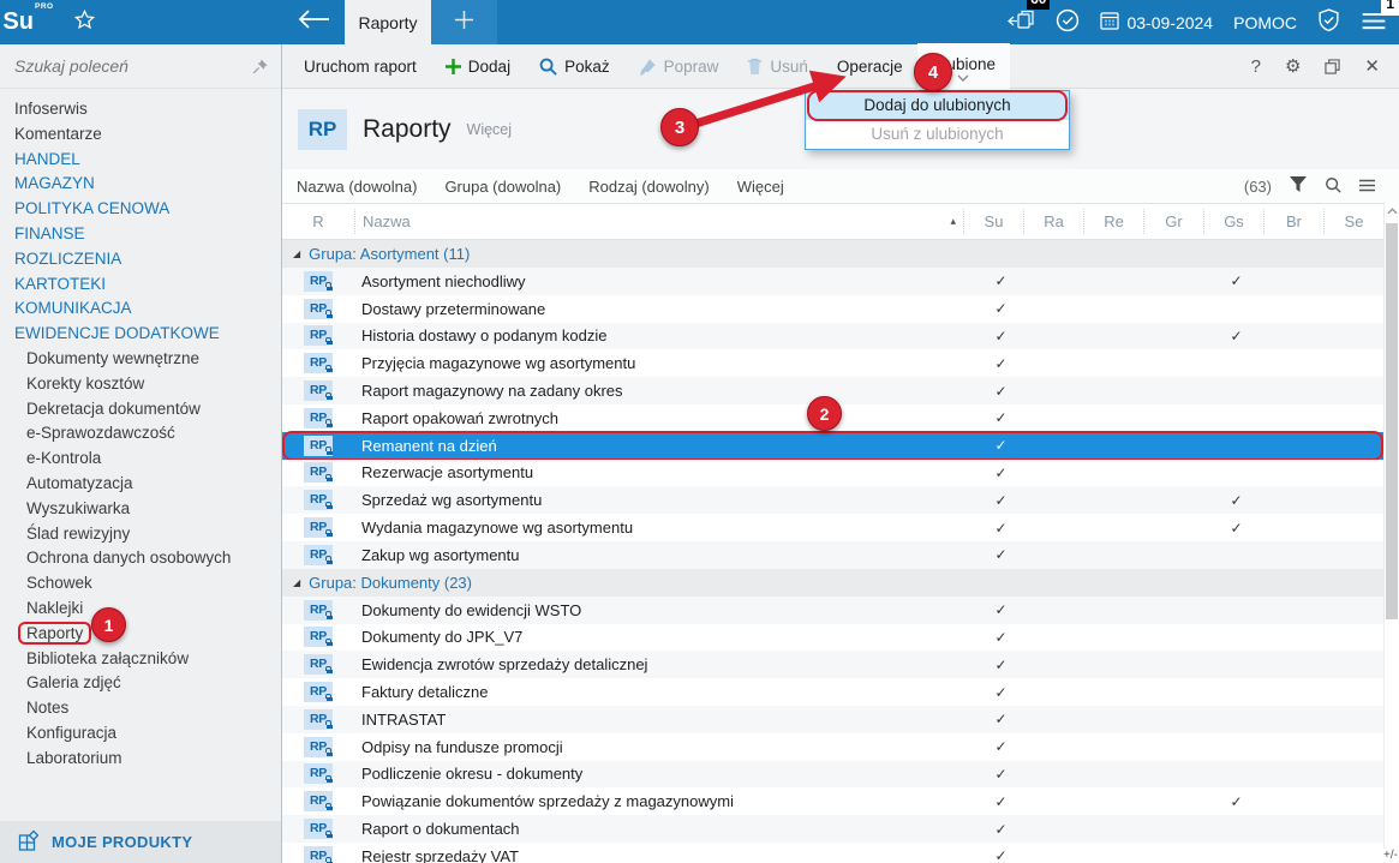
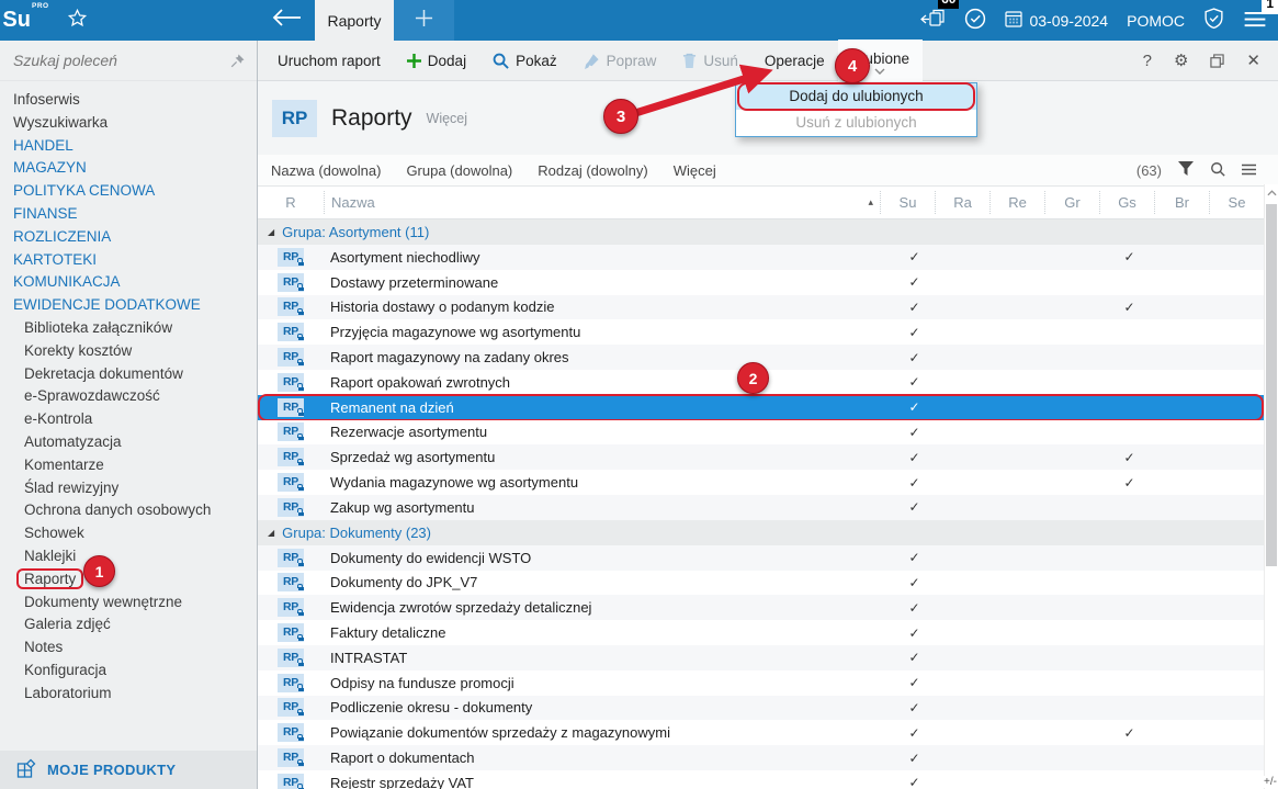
  Raporty
  03-09-2024
  POMOC
  1
  Szukaj poleceń
  Infoserwis
- Komentarze
+ Wyszukiwarka
  HANDEL
  MAGAZYN
  POLITYKA CENOWA
  FINANSE
  ROZLICZENIA
  KARTOTEKI
  KOMUNIKACJA
  EWIDENCJE DODATKOWE
- Dokumenty wewnętrzne
+ Biblioteka załączników
  Korekty kosztów
  Dekretacja dokumentów
  e-Sprawozdawczość
  e-Kontrola
  Automatyzacja
- Wyszukiwarka
+ Komentarze
  Ślad rewizyjny
  Ochrona danych osobowych
  Schowek
  Naklejki
  Raporty
- Biblioteka załączników
+ Dokumenty wewnętrzne
  Galeria zdjęć
  Notes
  Konfiguracja
  Laboratorium
  MOJE PRODUKTY
  Uruchom raport
  Dodaj
  Pokaż
  Popraw
  Usuń
  Operacje
  ubione
  ?
  ⚙
  ✕
  RP
  Raporty
  Więcej
  Nazwa (dowolna)
  Grupa (dowolna)
  Rodzaj (dowolny)
  Więcej
  (63)
  R
  Nazwa
  ▴
  Su
  Ra
  Re
  Gr
  Gs
  Br
  Se
  ◢
  Grupa: Asortyment (11)
  RP
  Asortyment niechodliwy
  ✓
  ✓
  RP
  Dostawy przeterminowane
  ✓
  RP
  Historia dostawy o podanym kodzie
  ✓
  ✓
  RP
  Przyjęcia magazynowe wg asortymentu
  ✓
  RP
  Raport magazynowy na zadany okres
  ✓
  RP
  Raport opakowań zwrotnych
  ✓
  RP
  Remanent na dzień
  ✓
  RP
  Rezerwacje asortymentu
  ✓
  RP
  Sprzedaż wg asortymentu
  ✓
  ✓
  RP
  Wydania magazynowe wg asortymentu
  ✓
  ✓
  RP
  Zakup wg asortymentu
  ✓
  ◢
  Grupa: Dokumenty (23)
  RP
  Dokumenty do ewidencji WSTO
  ✓
  RP
  Dokumenty do JPK_V7
  ✓
  RP
  Ewidencja zwrotów sprzedaży detalicznej
  ✓
  RP
  Faktury detaliczne
  ✓
  RP
  INTRASTAT
  ✓
  RP
  Odpisy na fundusze promocji
  ✓
  RP
  Podliczenie okresu - dokumenty
  ✓
  RP
  Powiązanie dokumentów sprzedaży z magazynowymi
  ✓
  ✓
  RP
  Raport o dokumentach
  ✓
  RP
  Rejestr sprzedaży VAT
  ✓
  +/-
  Dodaj do ulubionych
  Usuń z ulubionych
  1
  2
  3
  4
